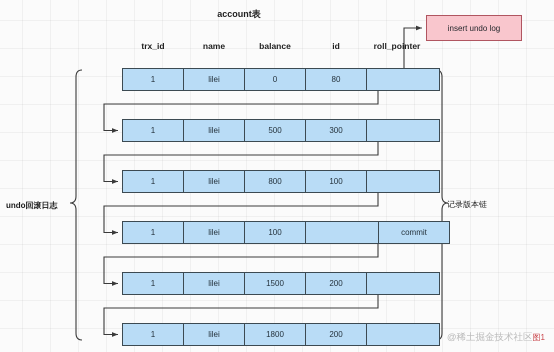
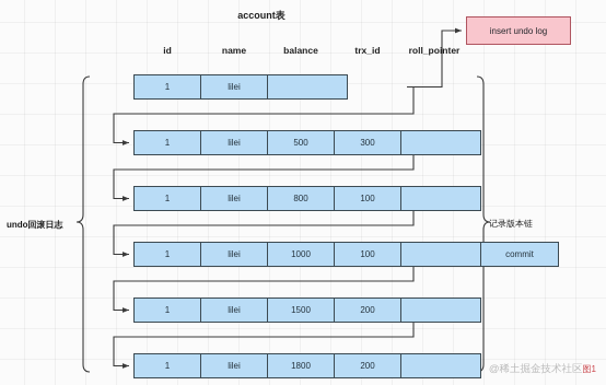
  account表
- trx_id
+ id
  name
  balance
- id
+ trx_id
  roll_pointer
  1
  lilei
- 0
- 80
  1
  lilei
  500
  300
  1
  lilei
  800
  100
  1
  lilei
+ 1000
  100
  commit
  1
  lilei
  1500
  200
  1
  lilei
  1800
  200
  insert undo log
  undo回滚日志
  记录版本链
  @稀土掘金技术社区图1
